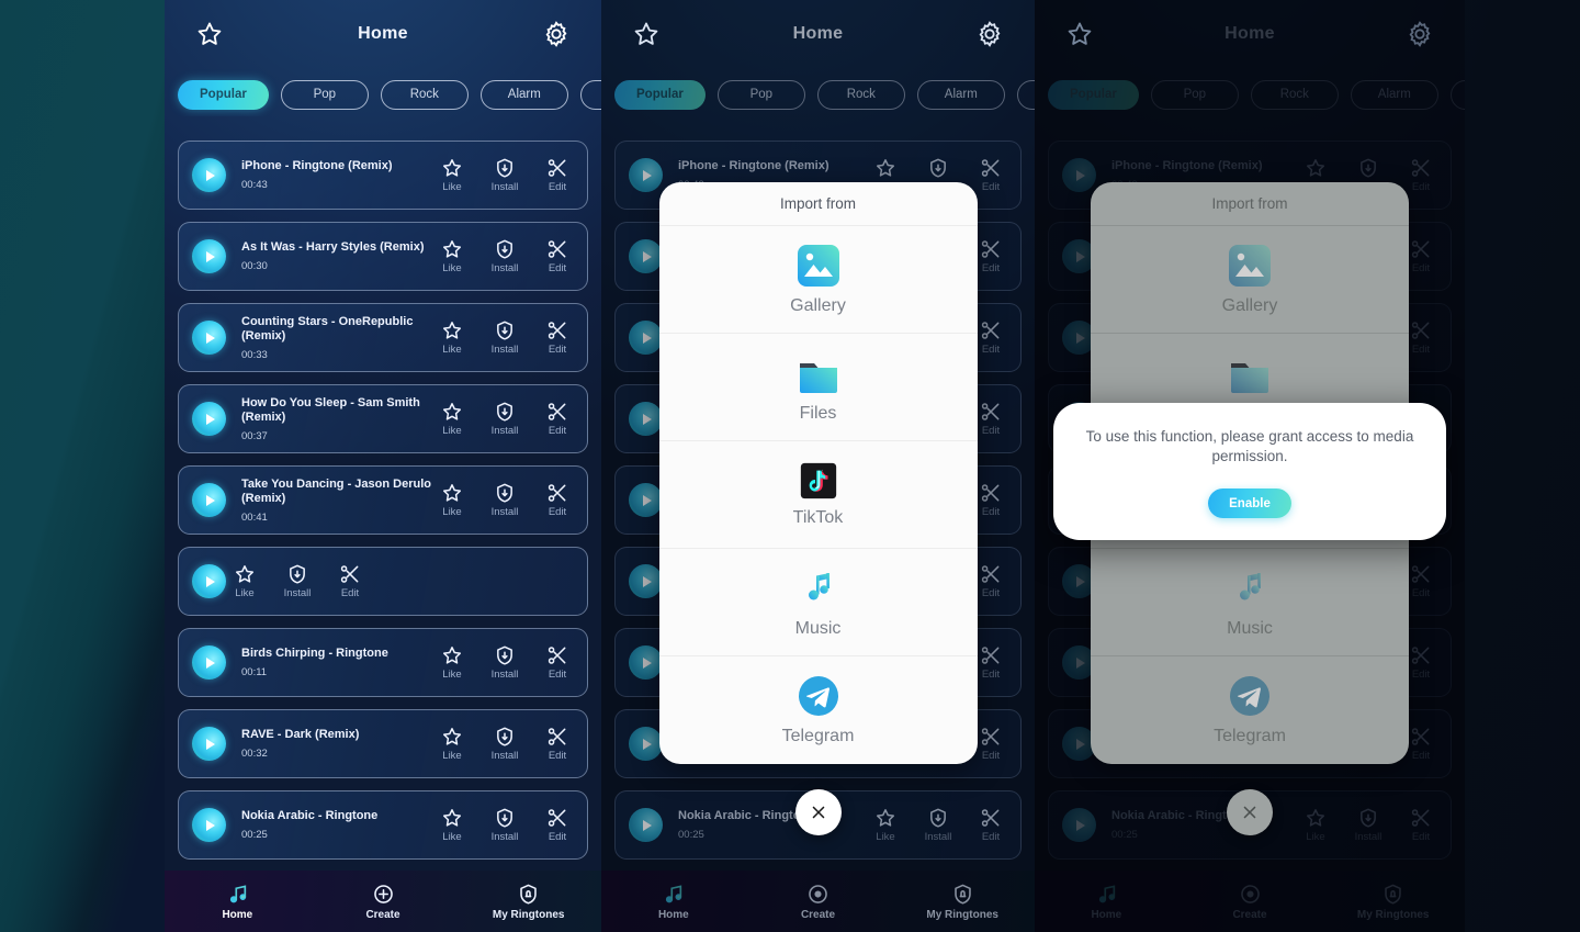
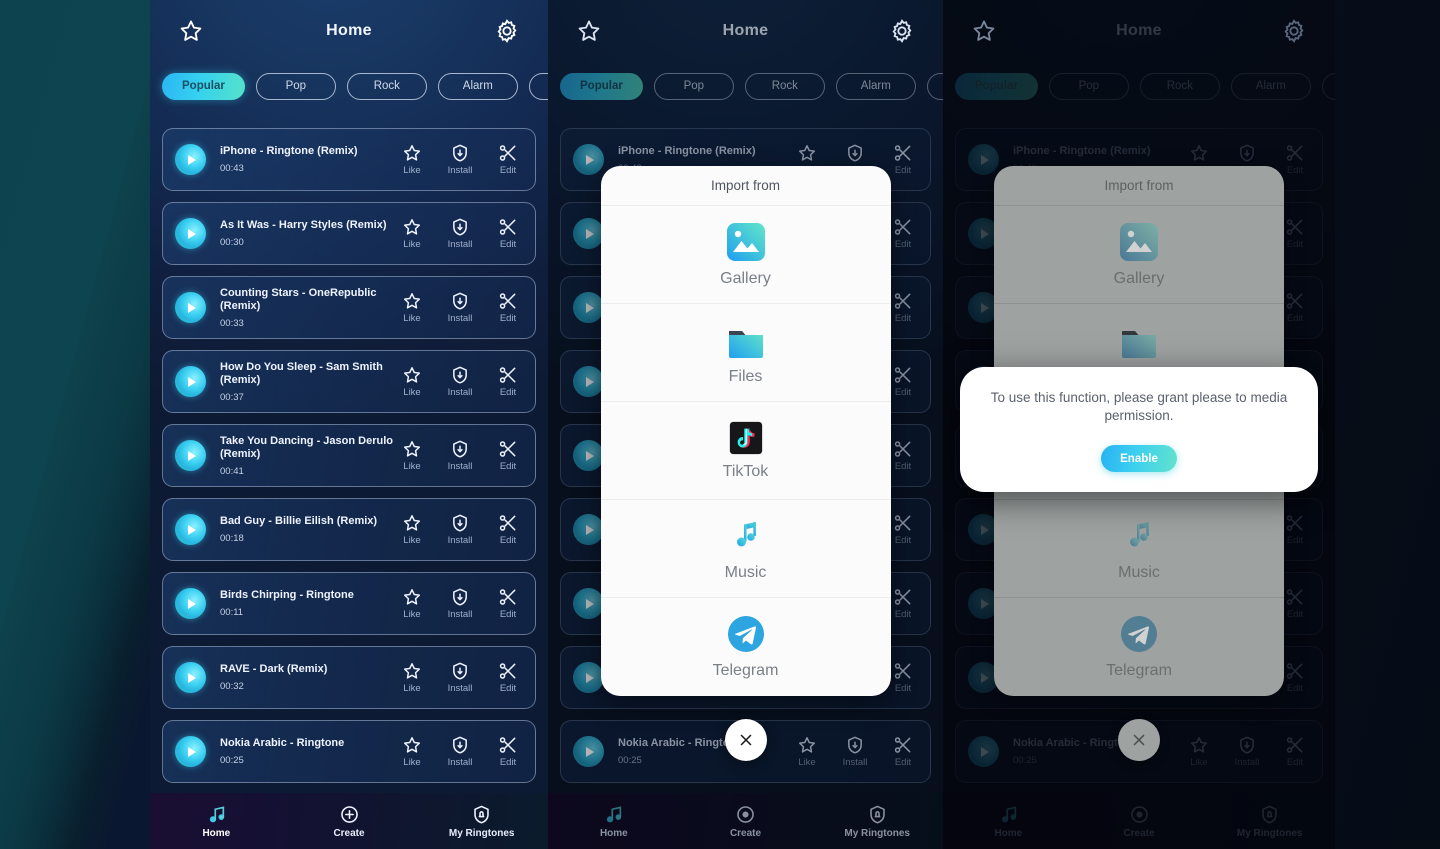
  Home
  Popular
  Pop
  Rock
  Alarm
  iPhone - Ringtone (Remix)
  00:43
  Like
  Install
  Edit
  As It Was - Harry Styles (Remix)
  00:30
  Like
  Install
  Edit
  Counting Stars - OneRepublic (Remix)
  00:33
  Like
  Install
  Edit
  How Do You Sleep - Sam Smith (Remix)
  00:37
  Like
  Install
  Edit
  Take You Dancing - Jason Derulo (Remix)
  00:41
  Like
  Install
  Edit
+ Bad Guy - Billie Eilish (Remix)
+ 00:18
  Like
  Install
  Edit
  Birds Chirping - Ringtone
  00:11
  Like
  Install
  Edit
  RAVE - Dark (Remix)
  00:32
  Like
  Install
  Edit
  Nokia Arabic - Ringtone
  00:25
  Like
  Install
  Edit
  Home
  Create
  My Ringtones
  Home
  Popular
  Pop
  Rock
  Alarm
  iPhone - Ringtone (Remix)
  Edit
  Edit
  Edit
  Edit
  Edit
  Edit
  Edit
  Edit
  Nokia Arabic - Ringt
  00:25
  Like
  Install
  Edit
  Home
  Create
  My Ringtones
  Import from
  Gallery
  Files
  TikTok
  Music
  Telegram
  Home
  Pop
  Rock
  Alarm
  iPhone - Ringtone (Remix)
  Edit
  Edit
  Edit
  Edit
  Edit
  Edit
  Nokia Arabic - Ringt
  00:25
  Like
  Install
  Edit
  Home
  Create
  My Ringtones
  Import from
  Gallery
  Music
  Telegram
- To use this function, please grant access to media permission.
+ To use this function, please grant please to media permission.
  Enable
